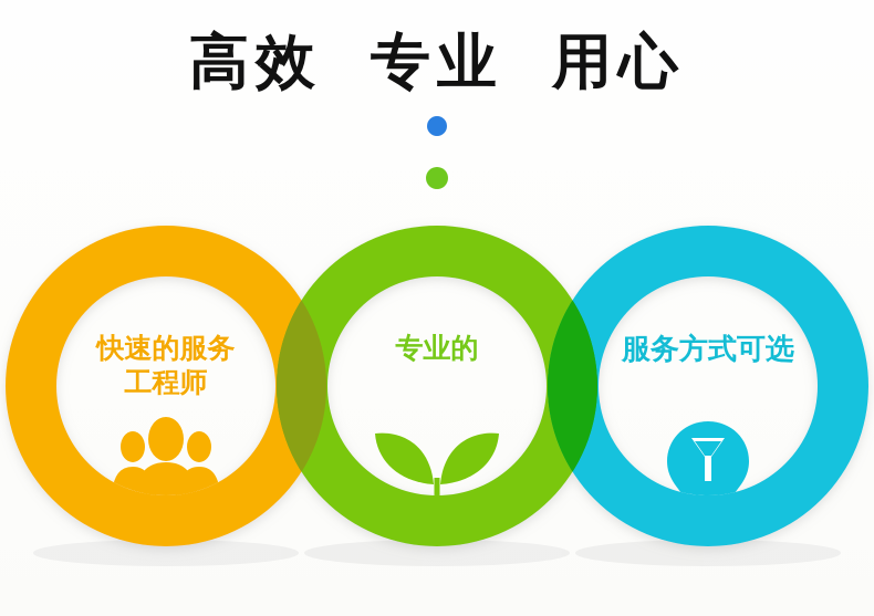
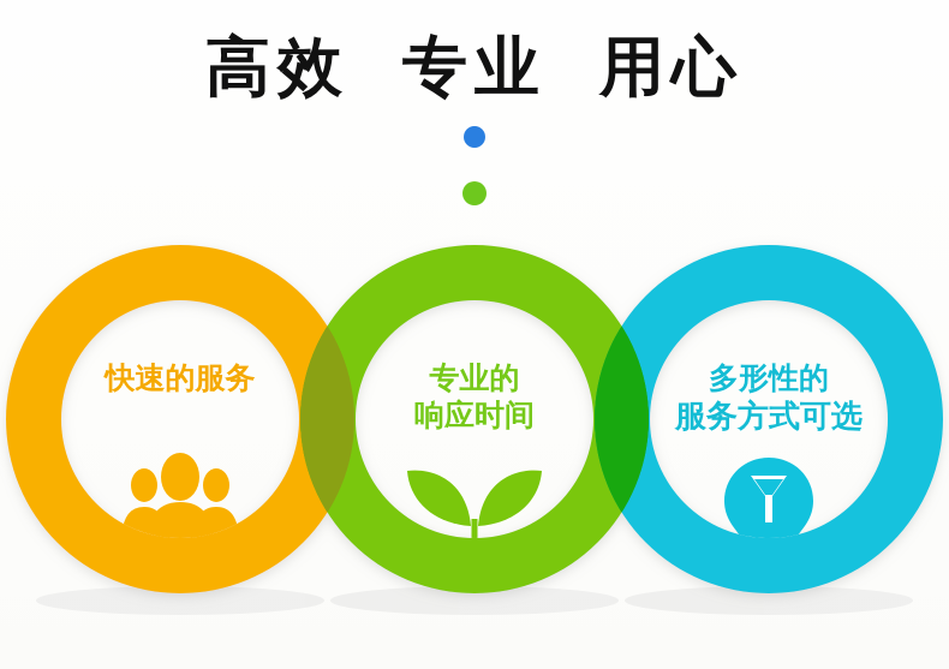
  快速的服务
- 工程师
  专业的
+ 响应时间
+ 多形性的
  服务方式可选
